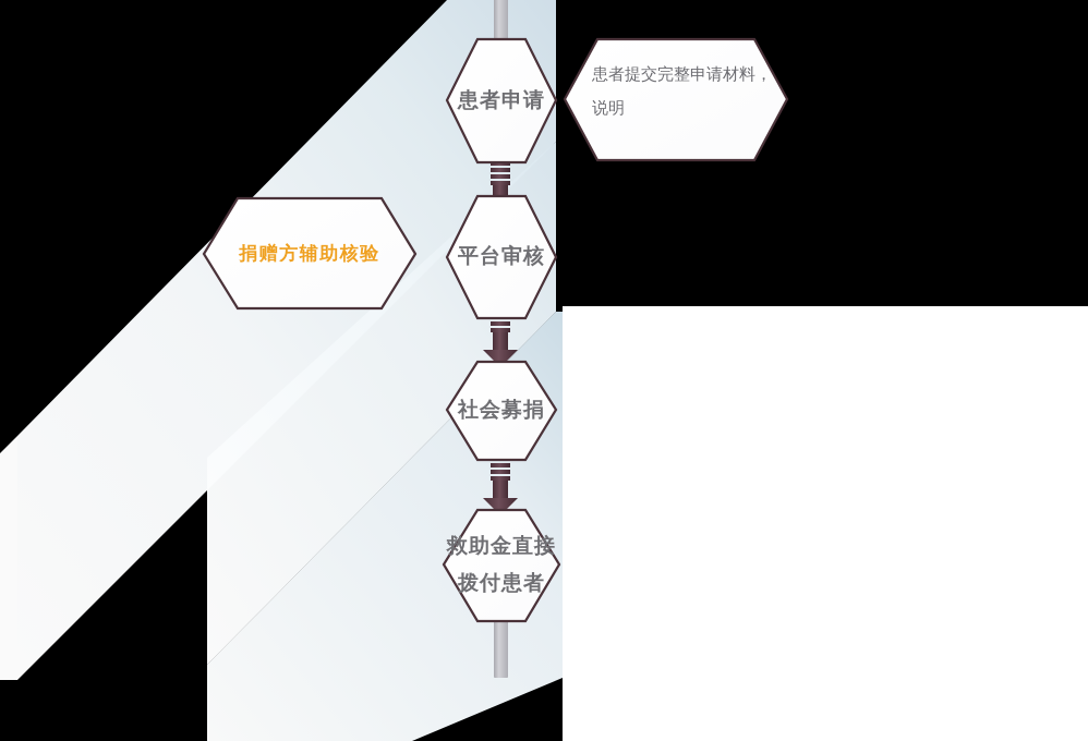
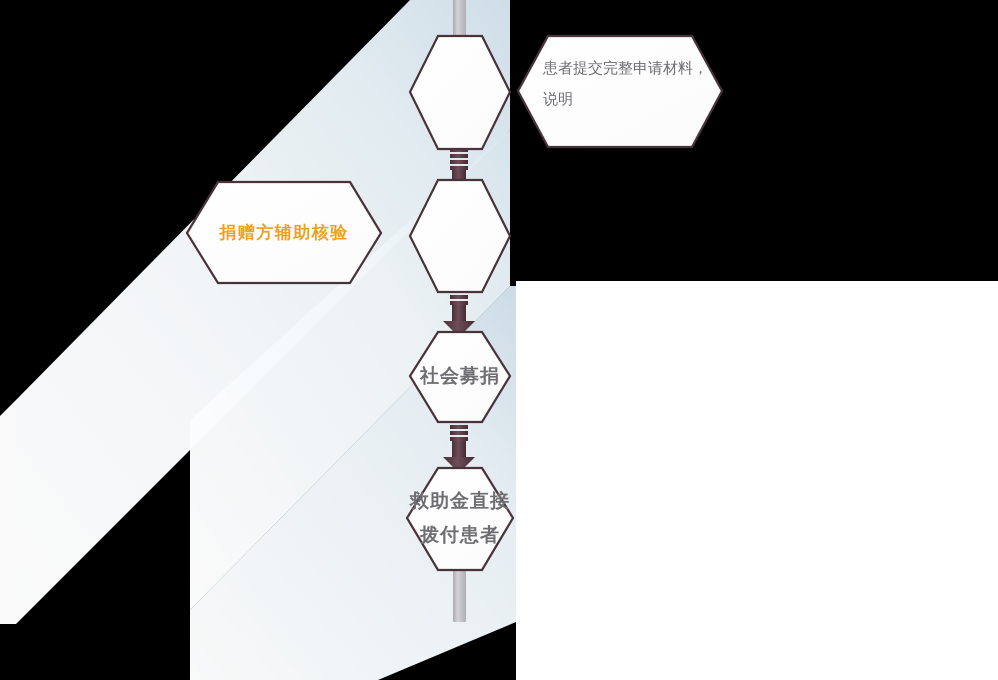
- 患者申请
- 平台审核
  社会募捐
  救助金直接
  拨付患者
  捐赠方辅助核验
  患者提交完整申请材料，
  说明
